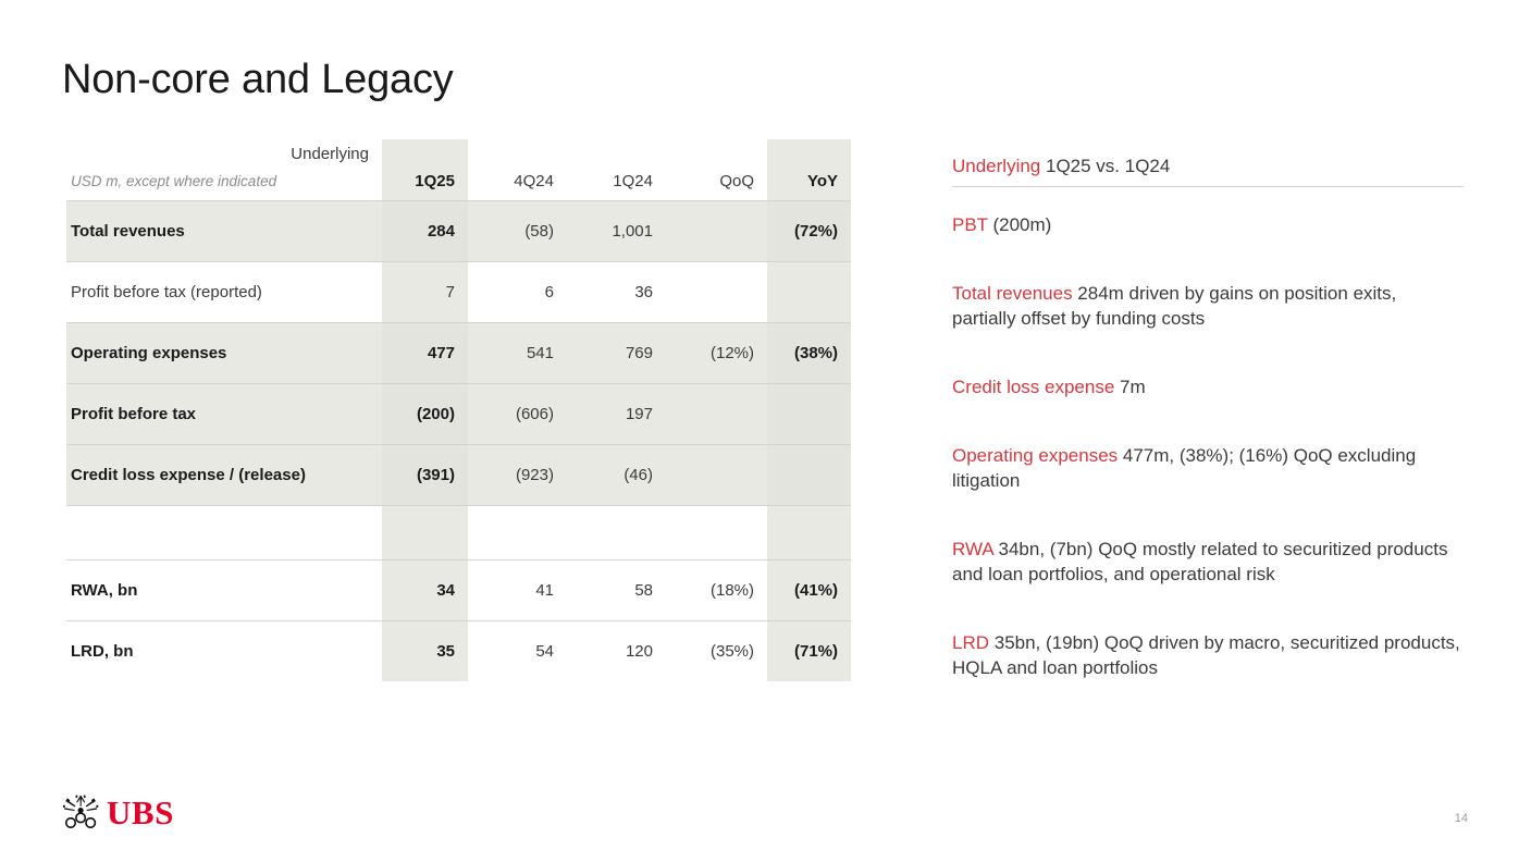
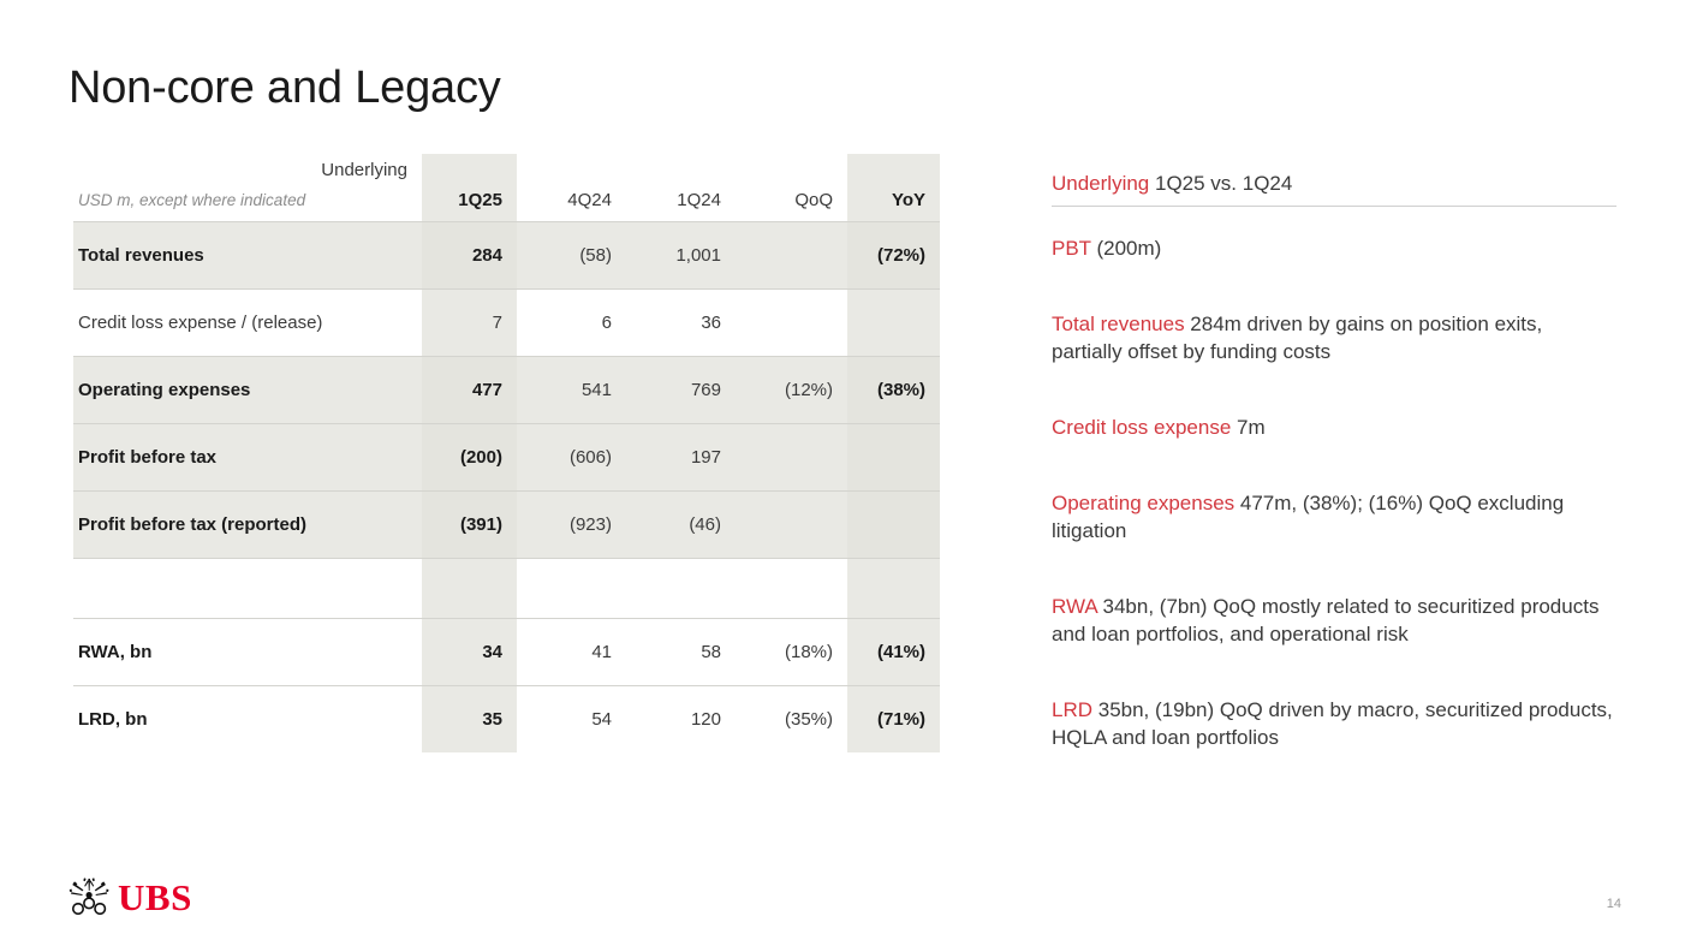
  Non-core and Legacy
  Underlying
  USD m, except where indicated	1Q25	4Q24	1Q24	QoQ	YoY
  Total revenues	284	(58)	1,001		(72%)
- Profit before tax (reported)	7	6	36
+ Credit loss expense / (release)	7	6	36
  Operating expenses	477	541	769	(12%)	(38%)
  Profit before tax	(200)	(606)	197
- Credit loss expense / (release)	(391)	(923)	(46)
+ Profit before tax (reported)	(391)	(923)	(46)
  RWA, bn	34	41	58	(18%)	(41%)
  LRD, bn	35	54	120	(35%)	(71%)
  Underlying 1Q25 vs. 1Q24
  PBT (200m)
  Total revenues 284m driven by gains on position exits, partially offset by funding costs
  Credit loss expense 7m
  Operating expenses 477m, (38%); (16%) QoQ excluding litigation
  RWA 34bn, (7bn) QoQ mostly related to securitized products and loan portfolios, and operational risk
  LRD 35bn, (19bn) QoQ driven by macro, securitized products, HQLA and loan portfolios
  UBS
  14
